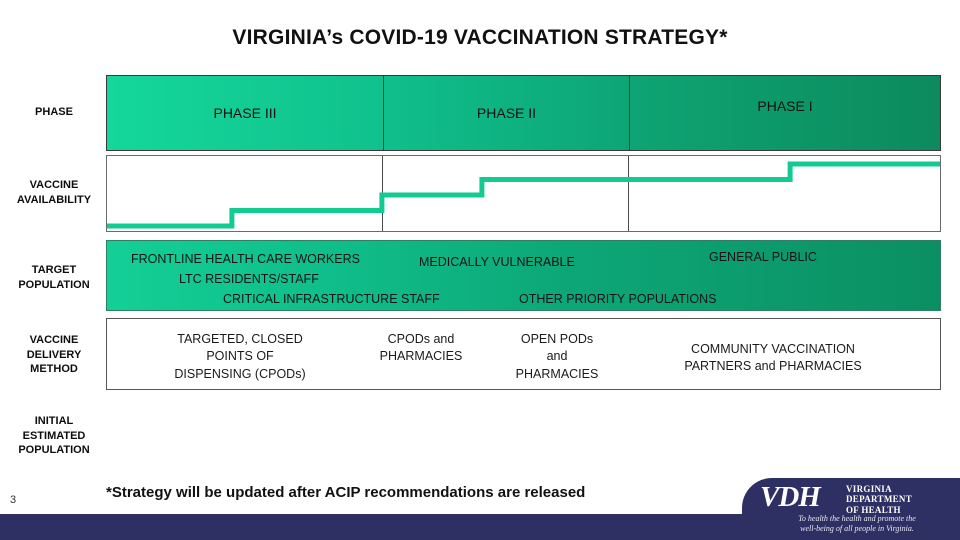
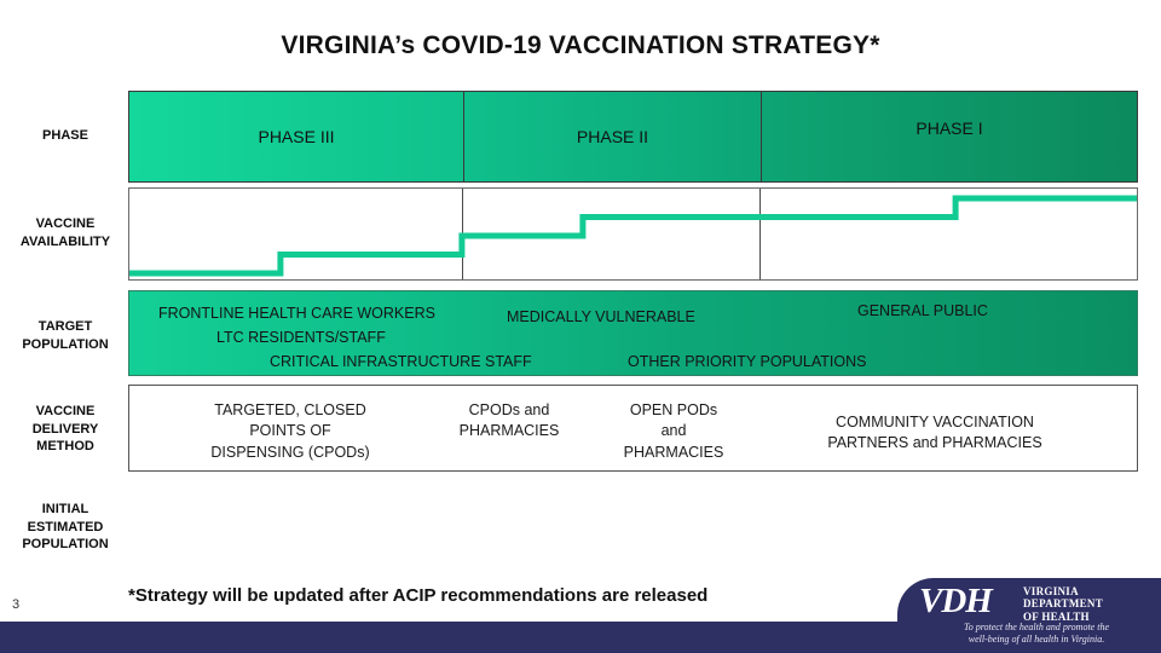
  VIRGINIA’s COVID-19 VACCINATION STRATEGY*
  PHASE
  PHASE III
  PHASE II
  PHASE I
  VACCINE
  AVAILABILITY
  TARGET
  POPULATION
  FRONTLINE HEALTH CARE WORKERS
  LTC RESIDENTS/STAFF
  CRITICAL INFRASTRUCTURE STAFF
  MEDICALLY VULNERABLE
  OTHER PRIORITY POPULATIONS
  GENERAL PUBLIC
  VACCINE
  DELIVERY
  METHOD
  TARGETED, CLOSED
  POINTS OF
  DISPENSING (CPODs)
  CPODs and
  PHARMACIES
  OPEN PODs
  and
  PHARMACIES
  COMMUNITY VACCINATION
  PARTNERS and PHARMACIES
  INITIAL
  ESTIMATED
  POPULATION
  3
  *Strategy will be updated after ACIP recommendations are released
  VDH
  VIRGINIA
  DEPARTMENT
  OF HEALTH
- To health the health and promote the
+ To protect the health and promote the
- well-being of all people in Virginia.
+ well-being of all health in Virginia.
